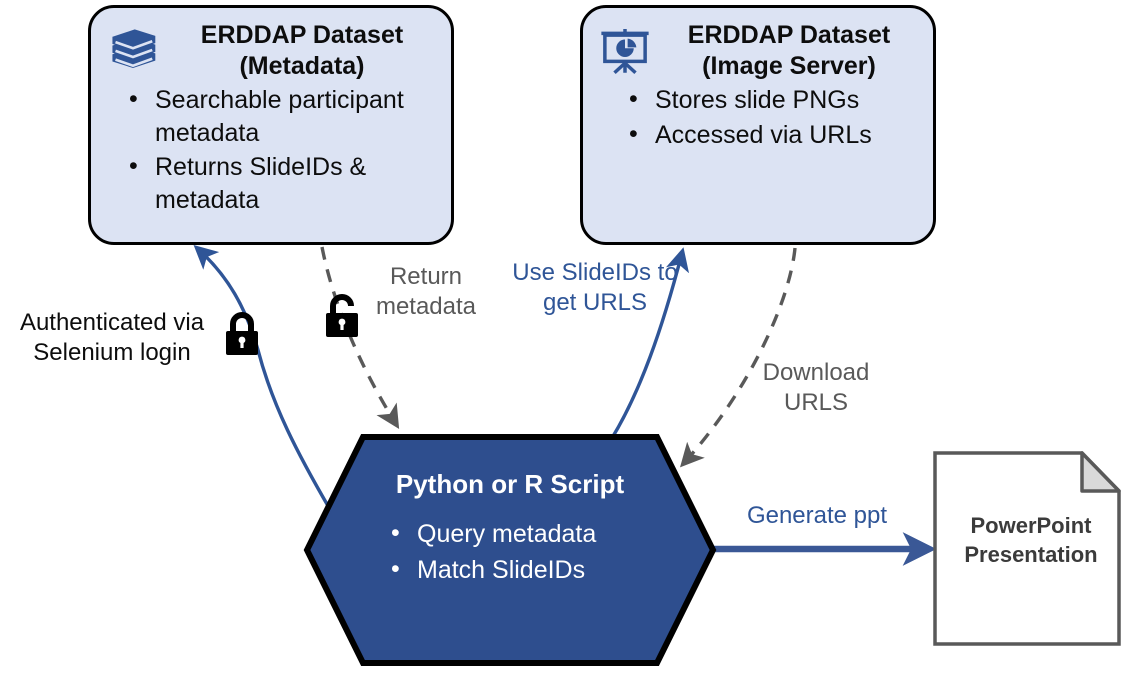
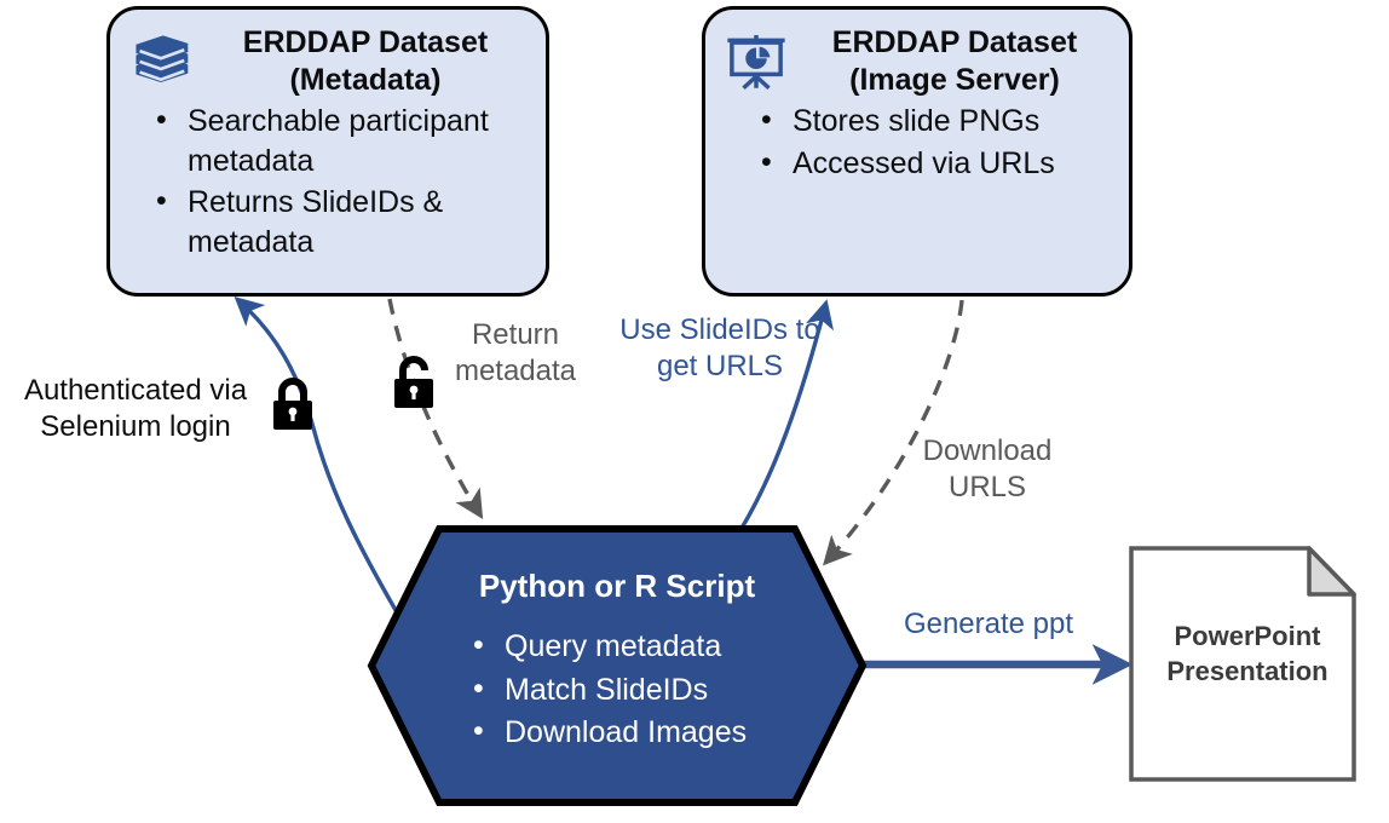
  ERDDAP Dataset
  (Metadata)
  Searchable participant metadata
  Returns SlideIDs & metadata
  ERDDAP Dataset
  (Image Server)
  Stores slide PNGs
  Accessed via URLs
  Python or R Script
  Query metadata
  Match SlideIDs
+ Download Images
  PowerPoint
  Presentation
  Authenticated via
  Selenium login
  Return
  metadata
  Use SlideIDs to
  get URLS
  Download
  URLS
  Generate ppt
